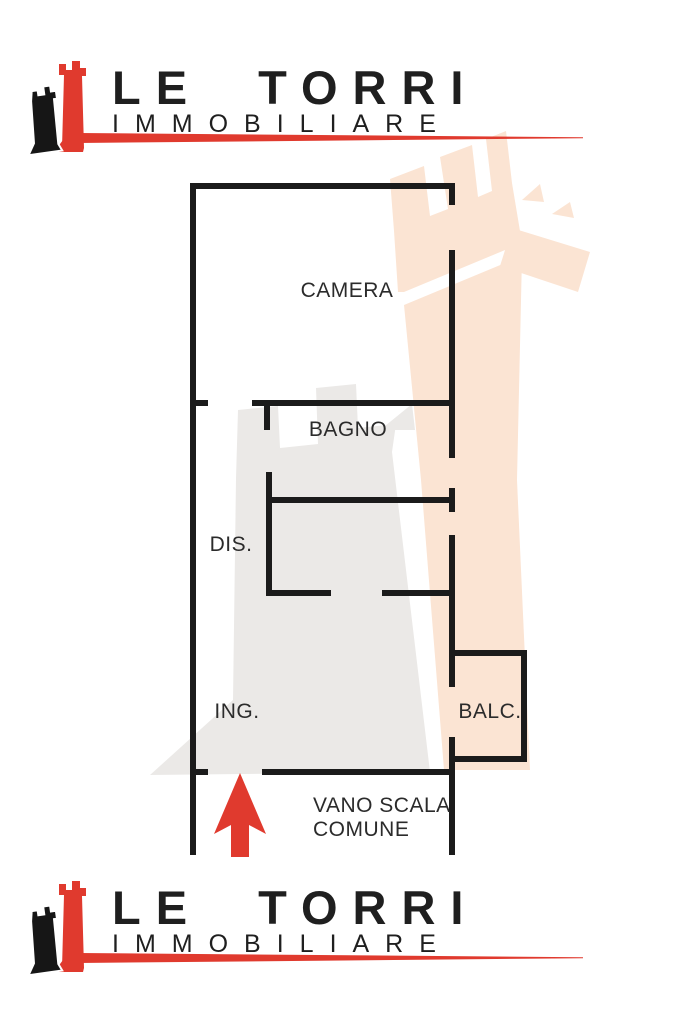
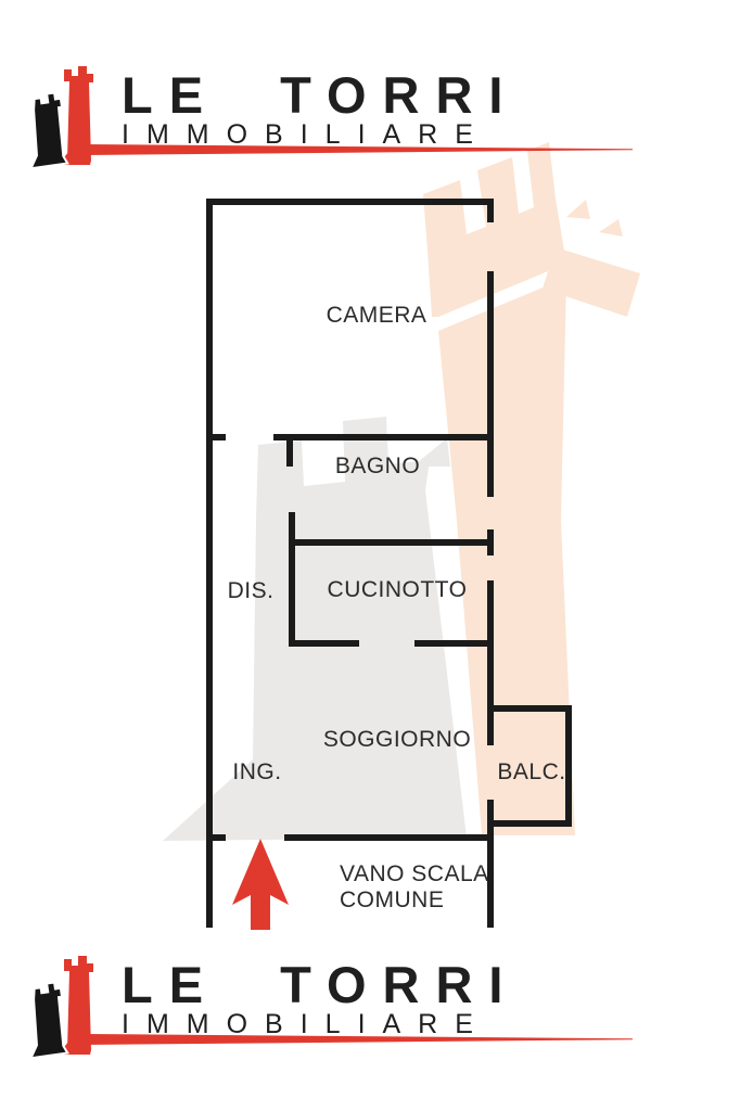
  LE TORRI
  IMMOBILIARE
  CAMERA
  BAGNO
  DIS.
+ CUCINOTTO
+ SOGGIORNO
  ING.
  BALC.
  VANO SCALA
  COMUNE
  LE TORRI
  IMMOBILIARE
